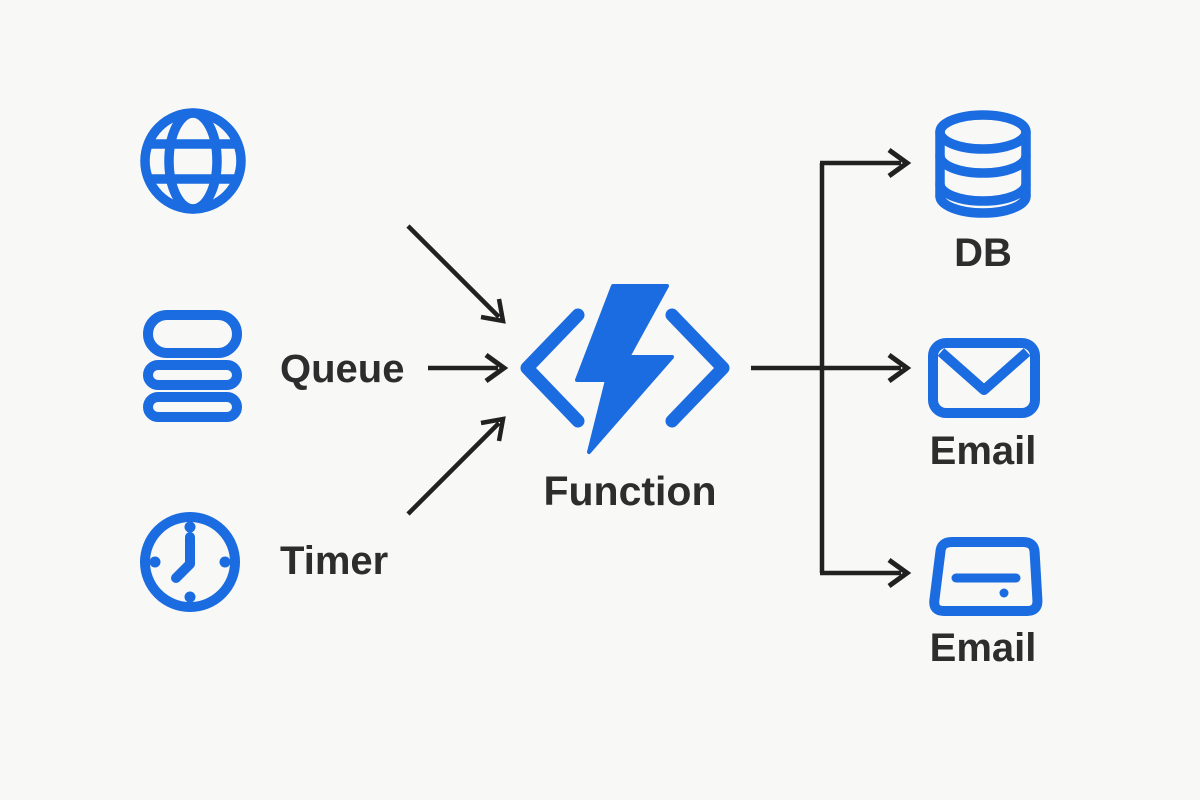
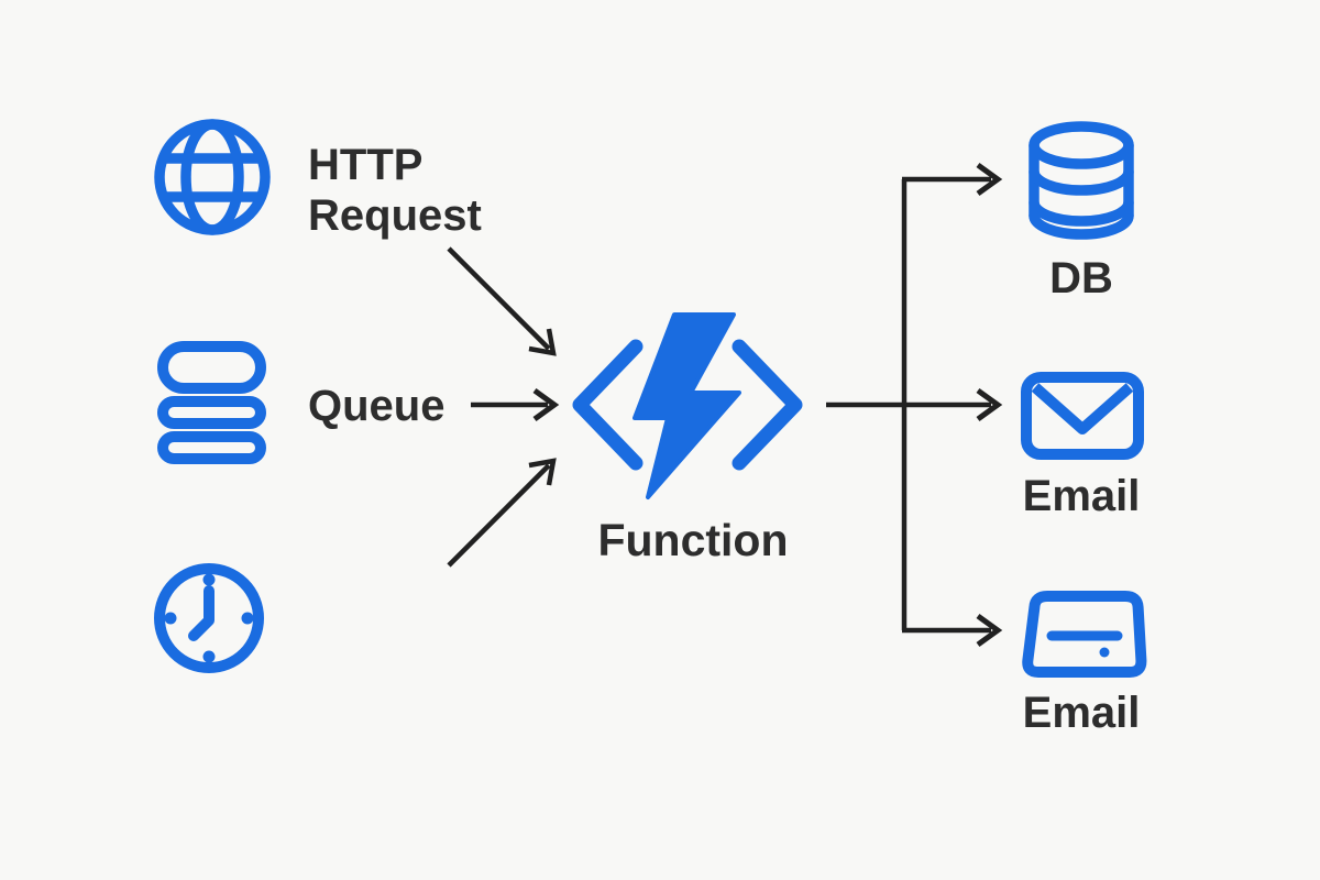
+ HTTP Request
  Queue
- Timer
  Function
  DB
  Email
  Email
